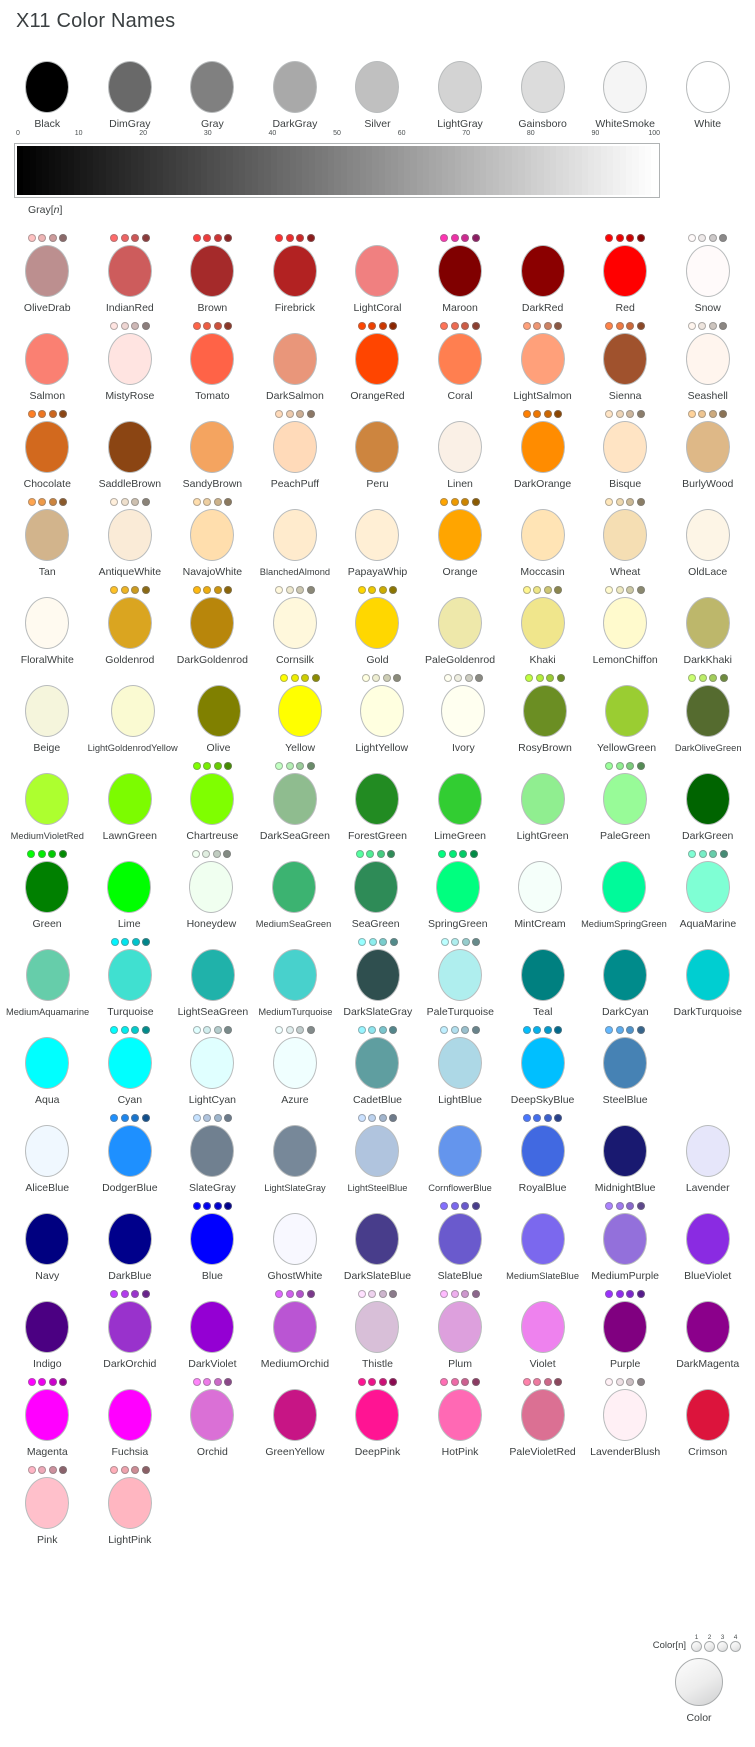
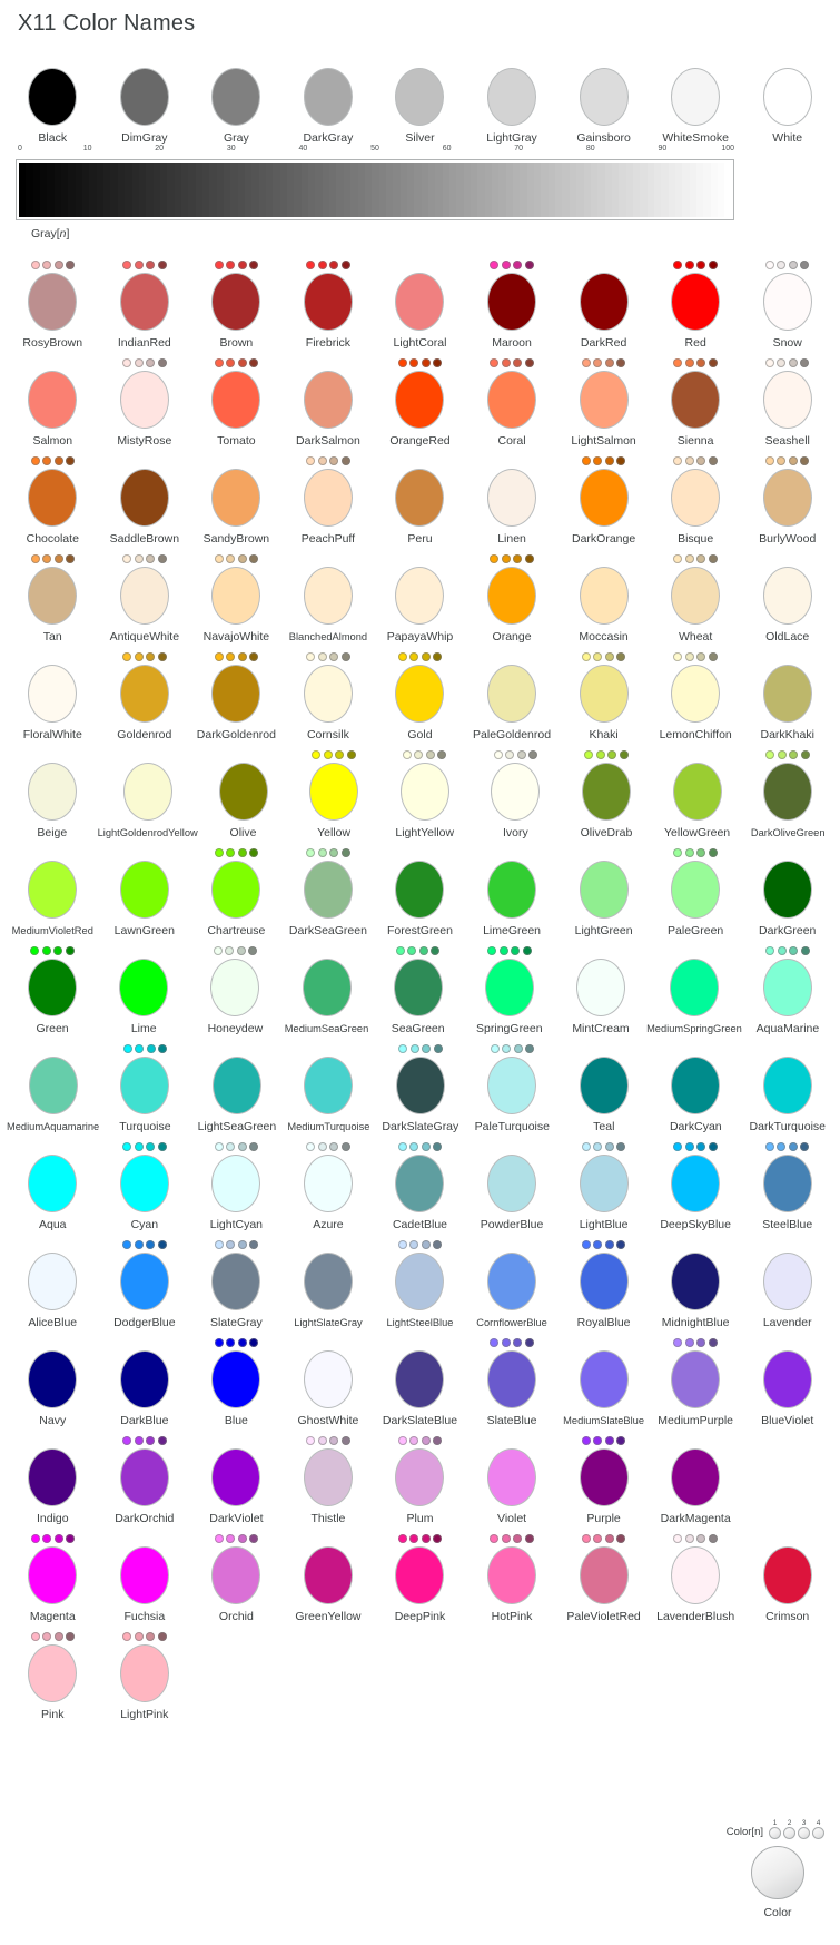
  X11 Color Names
  Black
  DimGray
  Gray
  DarkGray
  Silver
  LightGray
  Gainsboro
  WhiteSmoke
  White
  Gray[n]
- OliveDrab
+ RosyBrown
  IndianRed
  Brown
  Firebrick
  LightCoral
  Maroon
  DarkRed
  Red
  Snow
  Salmon
  MistyRose
  Tomato
  DarkSalmon
  OrangeRed
  Coral
  LightSalmon
  Sienna
  Seashell
  Chocolate
  SaddleBrown
  SandyBrown
  PeachPuff
  Peru
  Linen
  DarkOrange
  Bisque
  BurlyWood
  Tan
  AntiqueWhite
  NavajoWhite
  BlanchedAlmond
  PapayaWhip
  Orange
  Moccasin
  Wheat
  OldLace
  FloralWhite
  Goldenrod
  DarkGoldenrod
  Cornsilk
  Gold
  PaleGoldenrod
  Khaki
  LemonChiffon
  DarkKhaki
  Beige
  LightGoldenrodYellow
  Olive
  Yellow
  LightYellow
  Ivory
- RosyBrown
+ OliveDrab
  YellowGreen
  DarkOliveGreen
  MediumVioletRed
  LawnGreen
  Chartreuse
  DarkSeaGreen
  ForestGreen
  LimeGreen
  LightGreen
  PaleGreen
  DarkGreen
  Green
  Lime
  Honeydew
  MediumSeaGreen
  SeaGreen
  SpringGreen
  MintCream
  MediumSpringGreen
  AquaMarine
  MediumAquamarine
  Turquoise
  LightSeaGreen
  MediumTurquoise
  DarkSlateGray
  PaleTurquoise
  Teal
  DarkCyan
  DarkTurquoise
  Aqua
  Cyan
  LightCyan
  Azure
  CadetBlue
+ PowderBlue
  LightBlue
  DeepSkyBlue
  SteelBlue
  AliceBlue
  DodgerBlue
  SlateGray
  LightSlateGray
  LightSteelBlue
  CornflowerBlue
  RoyalBlue
  MidnightBlue
  Lavender
  Navy
  DarkBlue
  Blue
  GhostWhite
  DarkSlateBlue
  SlateBlue
  MediumSlateBlue
  MediumPurple
  BlueViolet
  Indigo
  DarkOrchid
  DarkViolet
- MediumOrchid
  Thistle
  Plum
  Violet
  Purple
  DarkMagenta
  Magenta
  Fuchsia
  Orchid
  GreenYellow
  DeepPink
  HotPink
  PaleVioletRed
  LavenderBlush
  Crimson
  Pink
  LightPink
  Color[n]
  Color
